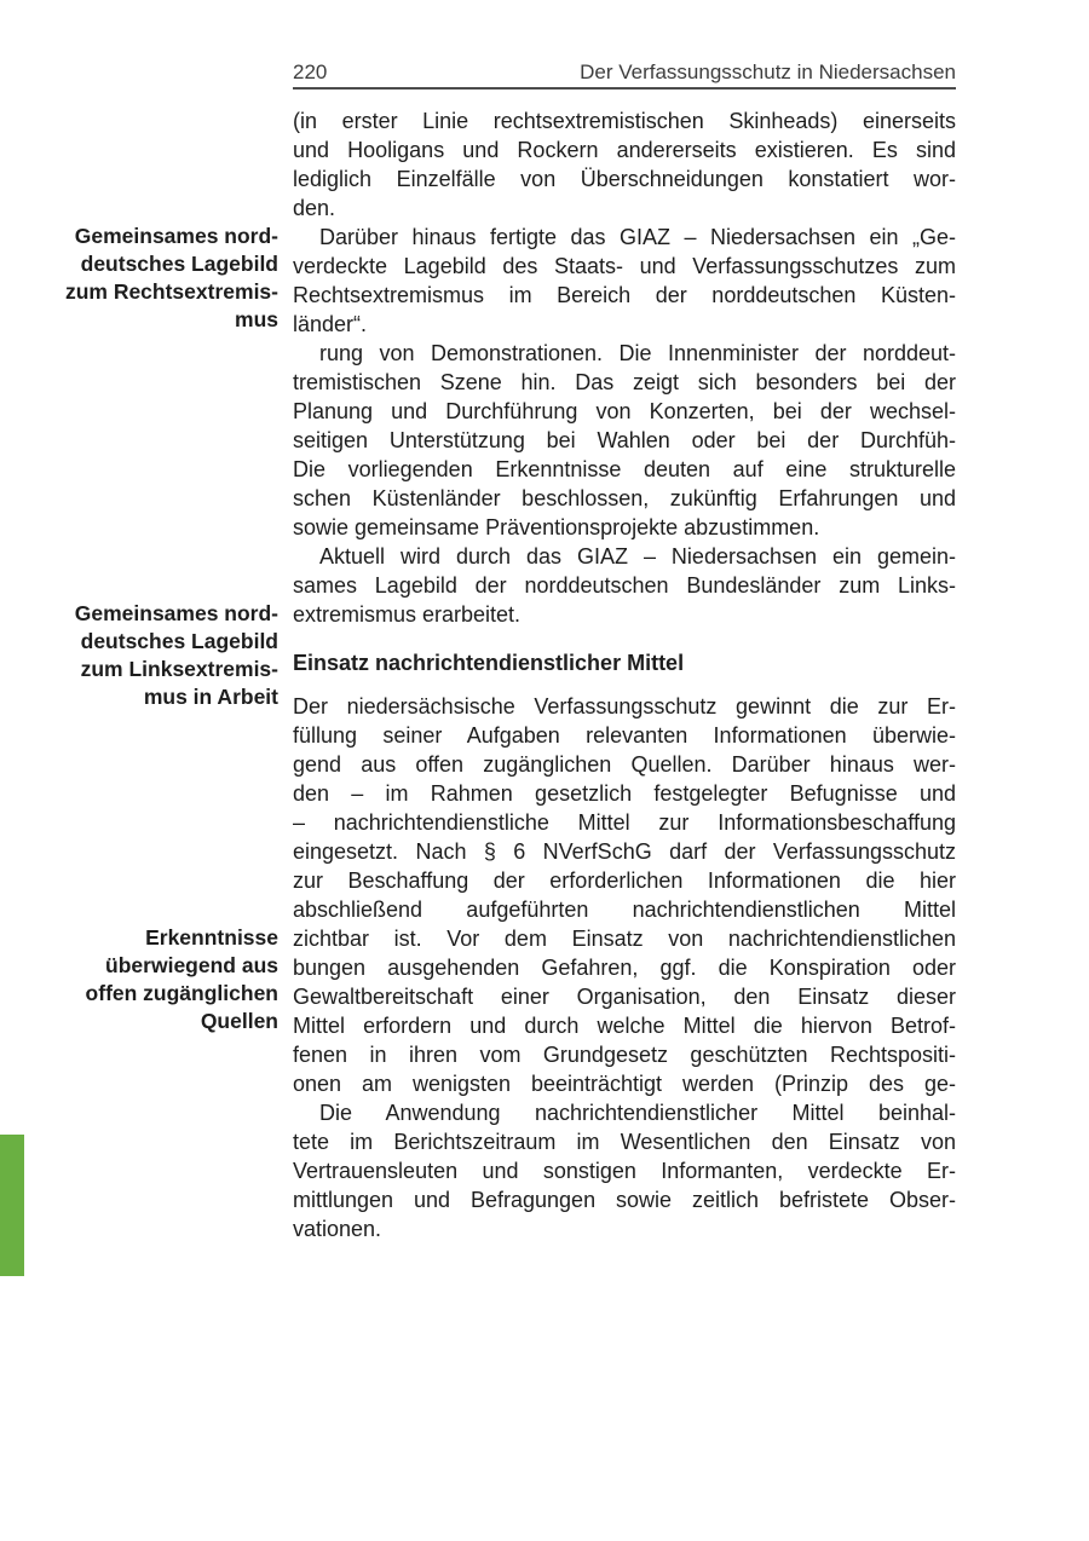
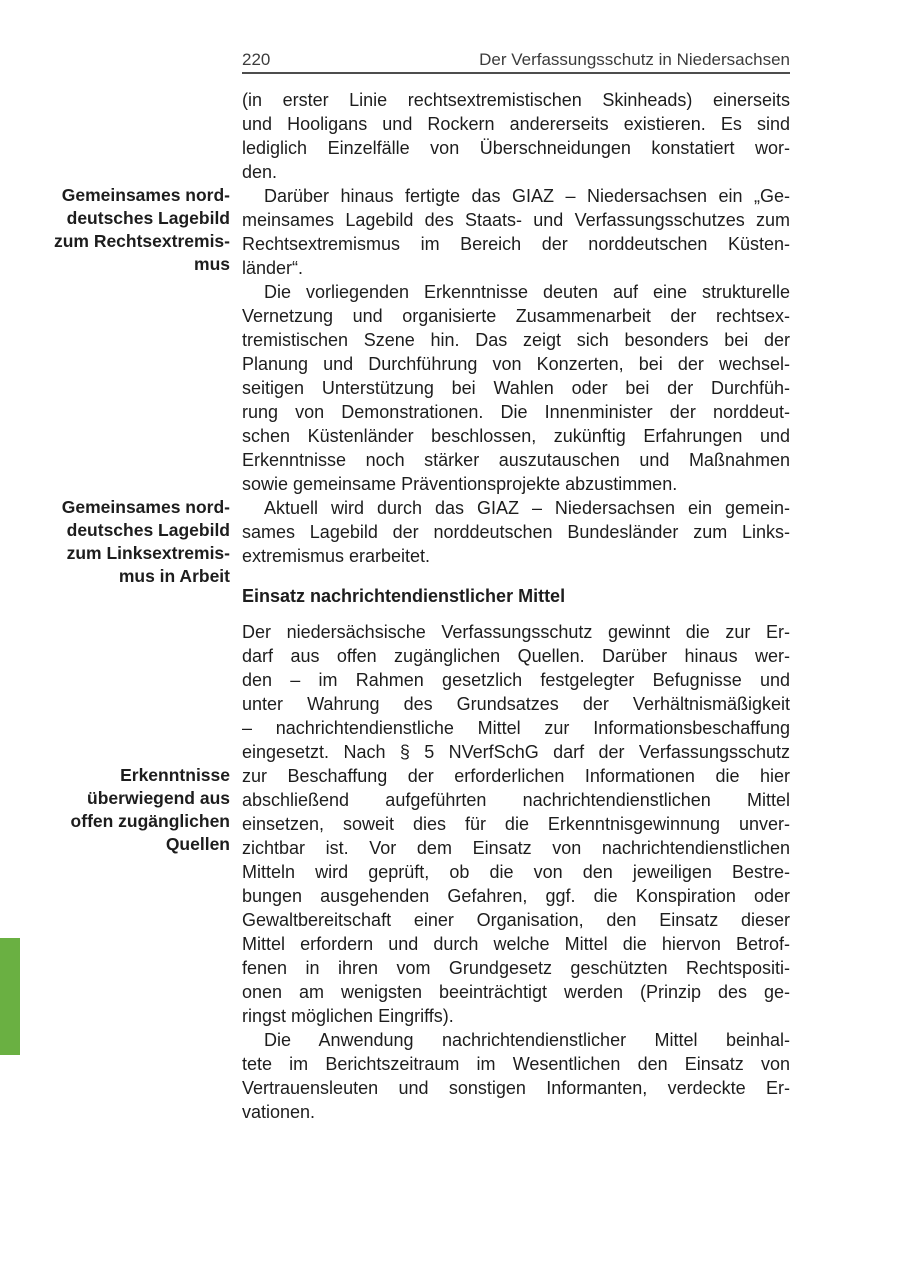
  220
  Der Verfassungsschutz in Niedersachsen
  Gemeinsames nord-
  deutsches Lagebild
  zum Rechtsextremis-
  mus
  Gemeinsames nord-
  deutsches Lagebild
  zum Linksextremis-
  mus in Arbeit
  Erkenntnisse
  überwiegend aus
  offen zugänglichen
  Quellen
  (in erster Linie rechtsextremistischen Skinheads) einerseits
  und Hooligans und Rockern andererseits existieren. Es sind
  lediglich Einzelfälle von Überschneidungen konstatiert wor-
  den.
  Darüber hinaus fertigte das GIAZ – Niedersachsen ein „Ge-
- verdeckte Lagebild des Staats- und Verfassungsschutzes zum
+ meinsames Lagebild des Staats- und Verfassungsschutzes zum
  Rechtsextremismus im Bereich der norddeutschen Küsten-
  länder“.
- rung von Demonstrationen. Die Innenminister der norddeut-
+ Die vorliegenden Erkenntnisse deuten auf eine strukturelle
+ Vernetzung und organisierte Zusammenarbeit der rechtsex-
  tremistischen Szene hin. Das zeigt sich besonders bei der
  Planung und Durchführung von Konzerten, bei der wechsel-
  seitigen Unterstützung bei Wahlen oder bei der Durchfüh-
- Die vorliegenden Erkenntnisse deuten auf eine strukturelle
+ rung von Demonstrationen. Die Innenminister der norddeut-
  schen Küstenländer beschlossen, zukünftig Erfahrungen und
+ Erkenntnisse noch stärker auszutauschen und Maßnahmen
  sowie gemeinsame Präventionsprojekte abzustimmen.
  Aktuell wird durch das GIAZ – Niedersachsen ein gemein-
  sames Lagebild der norddeutschen Bundesländer zum Links-
  extremismus erarbeitet.
  Einsatz nachrichtendienstlicher Mittel
  Der niedersächsische Verfassungsschutz gewinnt die zur Er-
- füllung seiner Aufgaben relevanten Informationen überwie-
- gend aus offen zugänglichen Quellen. Darüber hinaus wer-
+ darf aus offen zugänglichen Quellen. Darüber hinaus wer-
  den – im Rahmen gesetzlich festgelegter Befugnisse und
+ unter Wahrung des Grundsatzes der Verhältnismäßigkeit
  – nachrichtendienstliche Mittel zur Informationsbeschaffung
- eingesetzt. Nach § 6 NVerfSchG darf der Verfassungsschutz
+ eingesetzt. Nach § 5 NVerfSchG darf der Verfassungsschutz
  zur Beschaffung der erforderlichen Informationen die hier
  abschließend aufgeführten nachrichtendienstlichen Mittel
+ einsetzen, soweit dies für die Erkenntnisgewinnung unver-
  zichtbar ist. Vor dem Einsatz von nachrichtendienstlichen
+ Mitteln wird geprüft, ob die von den jeweiligen Bestre-
  bungen ausgehenden Gefahren, ggf. die Konspiration oder
  Gewaltbereitschaft einer Organisation, den Einsatz dieser
  Mittel erfordern und durch welche Mittel die hiervon Betrof-
  fenen in ihren vom Grundgesetz geschützten Rechtspositi-
  onen am wenigsten beeinträchtigt werden (Prinzip des ge-
+ ringst möglichen Eingriffs).
  Die Anwendung nachrichtendienstlicher Mittel beinhal-
  tete im Berichtszeitraum im Wesentlichen den Einsatz von
  Vertrauensleuten und sonstigen Informanten, verdeckte Er-
- mittlungen und Befragungen sowie zeitlich befristete Obser-
  vationen.
